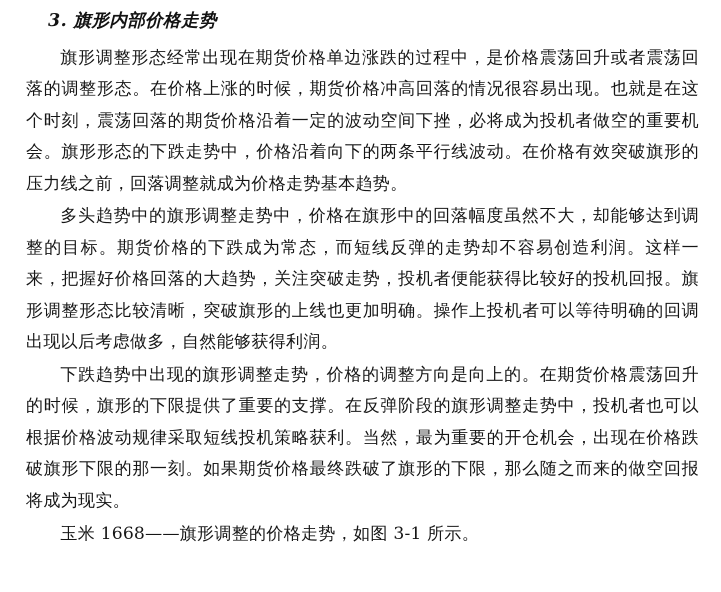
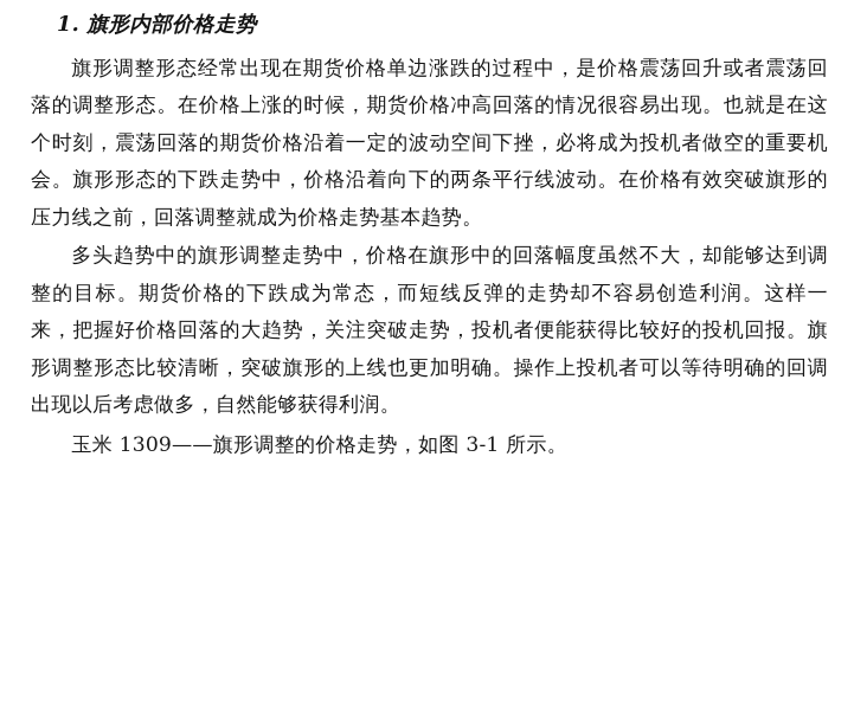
- 3. 旗形内部价格走势
+ 1. 旗形内部价格走势
  旗形调整形态经常出现在期货价格单边涨跌的过程中，是价格震荡回升或者震荡回落的调整形态。在价格上涨的时候，期货价格冲高回落的情况很容易出现。也就是在这个时刻，震荡回落的期货价格沿着一定的波动空间下挫，必将成为投机者做空的重要机会。旗形形态的下跌走势中，价格沿着向下的两条平行线波动。在价格有效突破旗形的压力线之前，回落调整就成为价格走势基本趋势。
  多头趋势中的旗形调整走势中，价格在旗形中的回落幅度虽然不大，却能够达到调整的目标。期货价格的下跌成为常态，而短线反弹的走势却不容易创造利润。这样一来，把握好价格回落的大趋势，关注突破走势，投机者便能获得比较好的投机回报。旗形调整形态比较清晰，突破旗形的上线也更加明确。操作上投机者可以等待明确的回调出现以后考虑做多，自然能够获得利润。
- 下跌趋势中出现的旗形调整走势，价格的调整方向是向上的。在期货价格震荡回升的时候，旗形的下限提供了重要的支撑。在反弹阶段的旗形调整走势中，投机者也可以根据价格波动规律采取短线投机策略获利。当然，最为重要的开仓机会，出现在价格跌破旗形下限的那一刻。如果期货价格最终跌破了旗形的下限，那么随之而来的做空回报将成为现实。
- 玉米 1668——旗形调整的价格走势，如图 3-1 所示。
+ 玉米 1309——旗形调整的价格走势，如图 3-1 所示。
